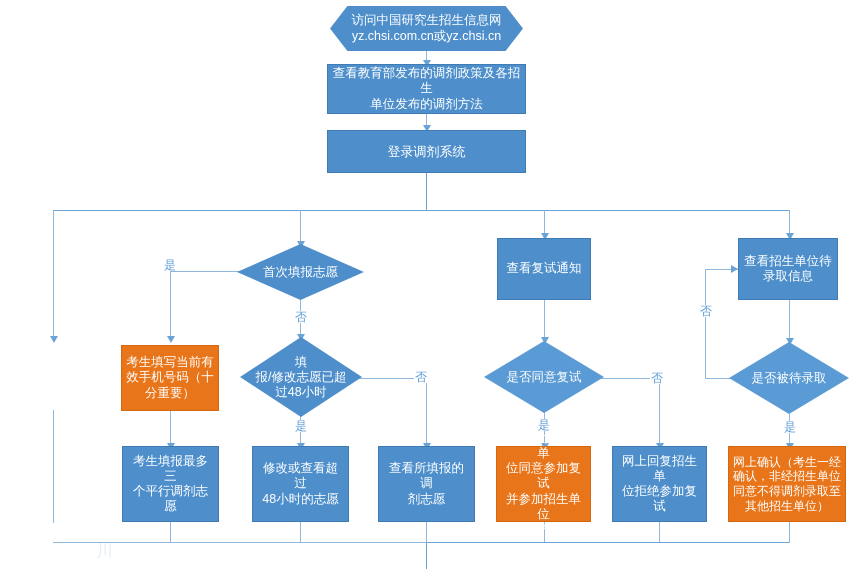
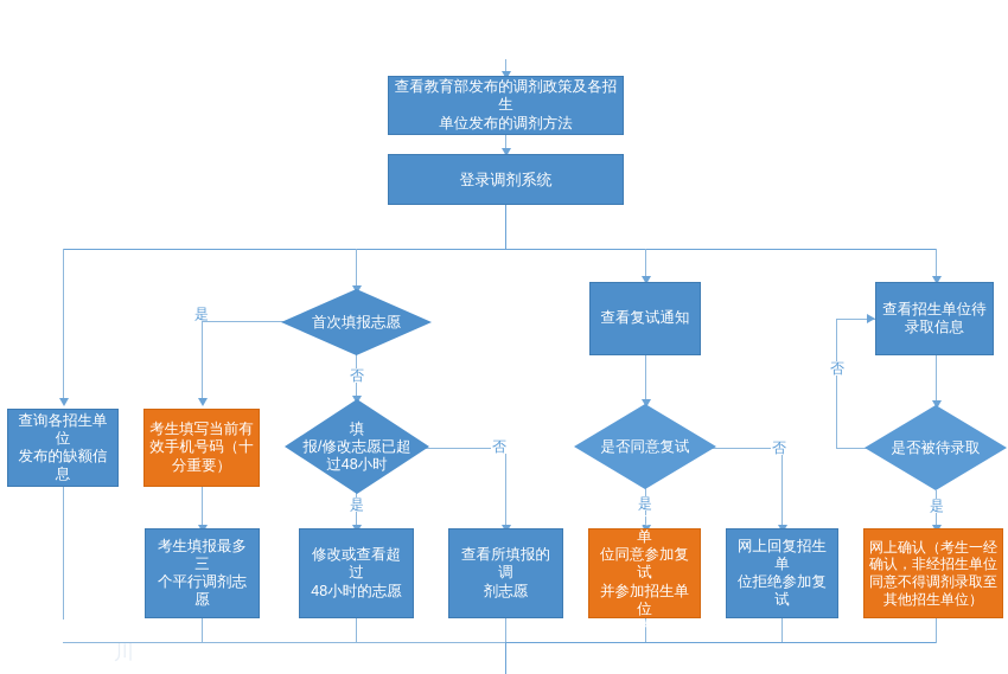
  是
  否
  否
  是
  是
  否
  否
  是
  川
- 访问中国研究生招生信息网
- yz.chsi.com.cn或yz.chsi.cn
  查看教育部发布的调剂政策及各招生
  单位发布的调剂方法
  登录调剂系统
+ 查询各招生单位
+ 发布的缺额信息
  考生填写当前有
  效手机号码（十
  分重要）
  首次填报志愿
  填
  报/修改志愿已超
  过48小时
  考生填报最多三
  个平行调剂志愿
  修改或查看超过
  48小时的志愿
  查看所填报的调
  剂志愿
  查看复试通知
  是否同意复试
  网上回复招生单
  位同意参加复试
  并参加招生单位
  组织的复试
  网上回复招生单
  位拒绝参加复试
  查看招生单位待
  录取信息
  是否被待录取
  网上确认（考生一经
  确认，非经招生单位
  同意不得调剂录取至
  其他招生单位）
